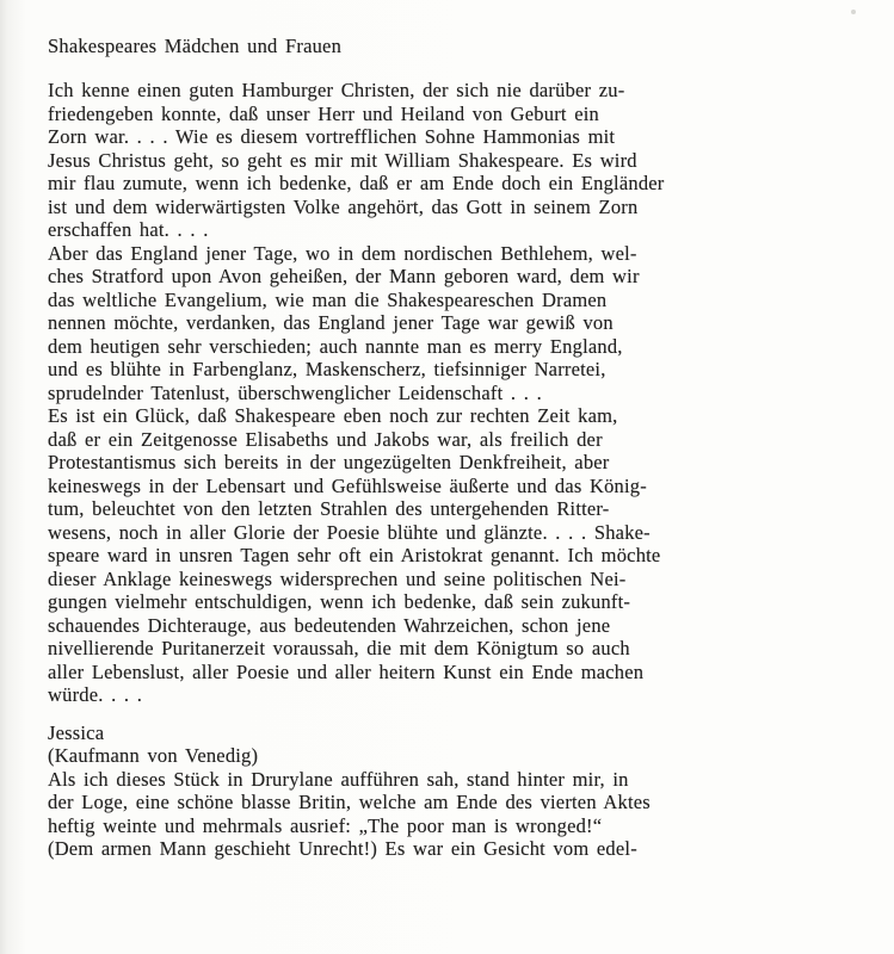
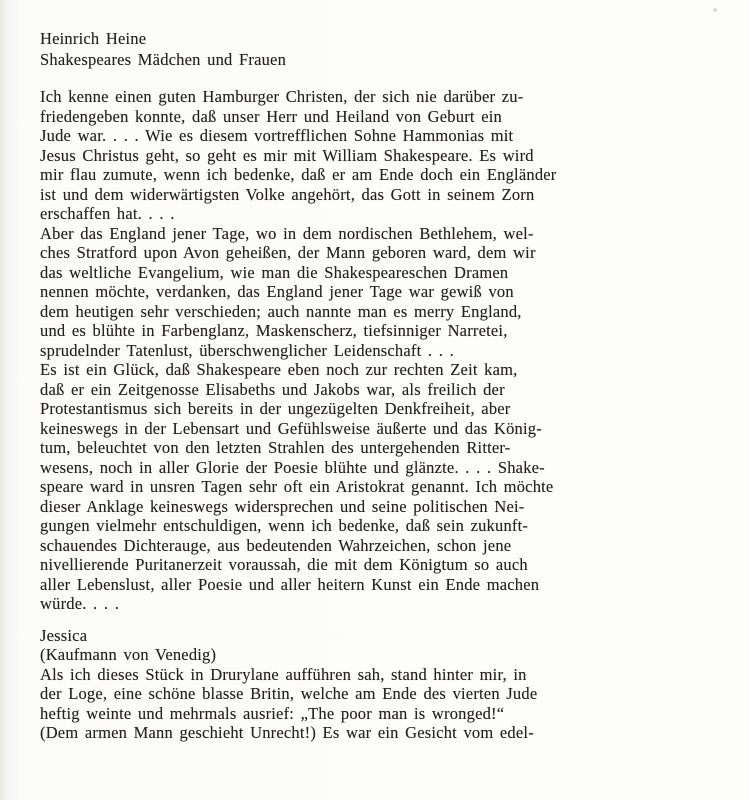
+ Heinrich Heine
  Shakespeares Mädchen und Frauen
  Ich kenne einen guten Hamburger Christen, der sich nie darüber zu-
  friedengeben konnte, daß unser Herr und Heiland von Geburt ein
- Zorn war. . . . Wie es diesem vortrefflichen Sohne Hammonias mit
+ Jude war. . . . Wie es diesem vortrefflichen Sohne Hammonias mit
  Jesus Christus geht, so geht es mir mit William Shakespeare. Es wird
  mir flau zumute, wenn ich bedenke, daß er am Ende doch ein Engländer
  ist und dem widerwärtigsten Volke angehört, das Gott in seinem Zorn
  erschaffen hat. . . .
  Aber das England jener Tage, wo in dem nordischen Bethlehem, wel-
  ches Stratford upon Avon geheißen, der Mann geboren ward, dem wir
  das weltliche Evangelium, wie man die Shakespeareschen Dramen
  nennen möchte, verdanken, das England jener Tage war gewiß von
  dem heutigen sehr verschieden; auch nannte man es merry England,
  und es blühte in Farbenglanz, Maskenscherz, tiefsinniger Narretei,
  sprudelnder Tatenlust, überschwenglicher Leidenschaft . . .
  Es ist ein Glück, daß Shakespeare eben noch zur rechten Zeit kam,
  daß er ein Zeitgenosse Elisabeths und Jakobs war, als freilich der
  Protestantismus sich bereits in der ungezügelten Denkfreiheit, aber
  keineswegs in der Lebensart und Gefühlsweise äußerte und das König-
  tum, beleuchtet von den letzten Strahlen des untergehenden Ritter-
  wesens, noch in aller Glorie der Poesie blühte und glänzte. . . . Shake-
  speare ward in unsren Tagen sehr oft ein Aristokrat genannt. Ich möchte
  dieser Anklage keineswegs widersprechen und seine politischen Nei-
  gungen vielmehr entschuldigen, wenn ich bedenke, daß sein zukunft-
  schauendes Dichterauge, aus bedeutenden Wahrzeichen, schon jene
  nivellierende Puritanerzeit voraussah, die mit dem Königtum so auch
  aller Lebenslust, aller Poesie und aller heitern Kunst ein Ende machen
  würde. . . .
  Jessica
  (Kaufmann von Venedig)
  Als ich dieses Stück in Drurylane aufführen sah, stand hinter mir, in
- der Loge, eine schöne blasse Britin, welche am Ende des vierten Aktes
+ der Loge, eine schöne blasse Britin, welche am Ende des vierten Jude
  heftig weinte und mehrmals ausrief: „The poor man is wronged!“
  (Dem armen Mann geschieht Unrecht!) Es war ein Gesicht vom edel-
